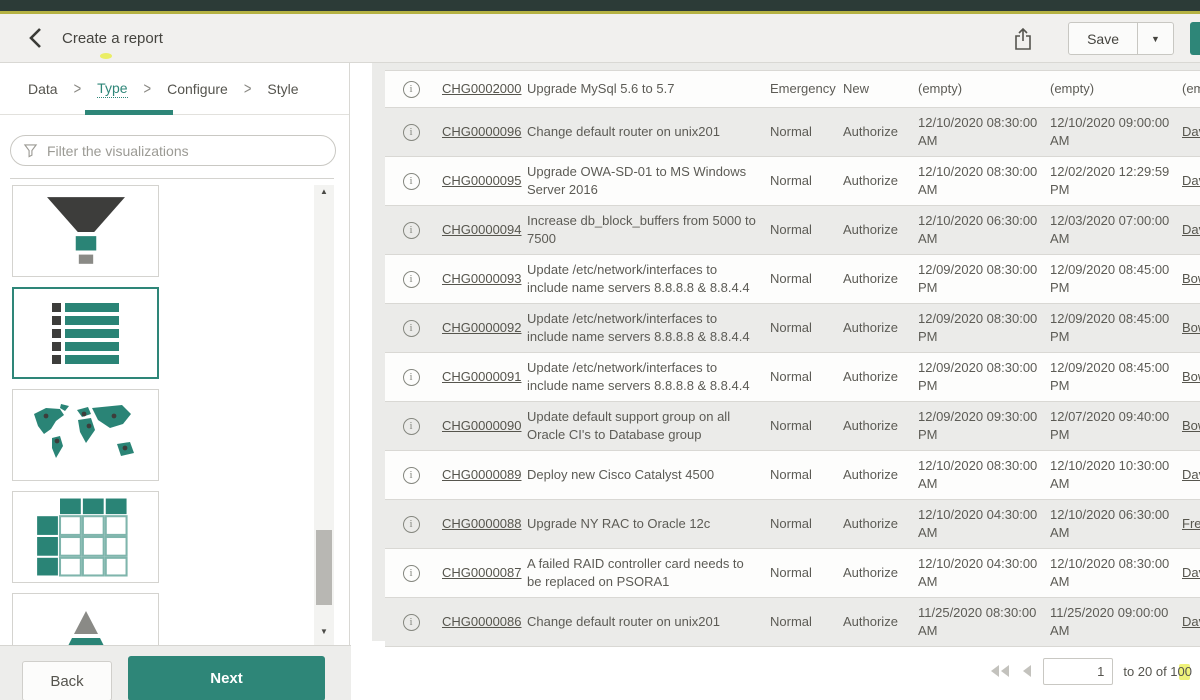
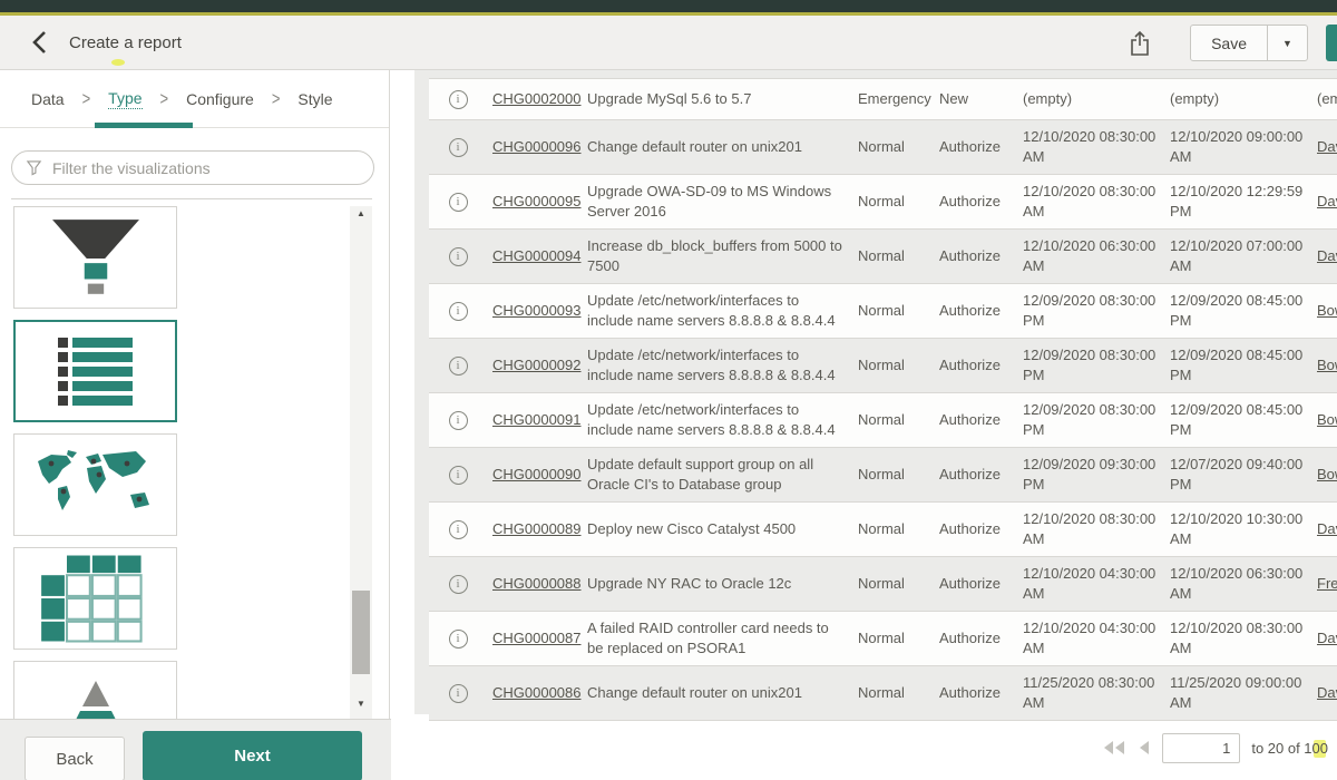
  Create a report
  Save
  ▼
  Data
  >
  Type
  >
  Configure
  >
  Style
  Filter the visualizations
  ▲
  ▼
  Back
  Next
  i
  CHG0002000
  Upgrade MySql 5.6 to 5.7
  Emergency
  New
  (empty)
  (empty)
  i
  CHG0000096
  Change default router on unix201
  Normal
  Authorize
  12/10/2020 08:30:00 AM
  12/10/2020 09:00:00 AM
  i
  CHG0000095
- Upgrade OWA-SD-01 to MS Windows Server 2016
+ Upgrade OWA-SD-09 to MS Windows Server 2016
  Normal
  Authorize
  12/10/2020 08:30:00 AM
- 12/02/2020 12:29:59 PM
+ 12/10/2020 12:29:59 PM
  i
  CHG0000094
  Increase db_block_buffers from 5000 to 7500
  Normal
  Authorize
  12/10/2020 06:30:00 AM
- 12/03/2020 07:00:00 AM
+ 12/10/2020 07:00:00 AM
  i
  CHG0000093
  Update /etc/network/interfaces to include name servers 8.8.8.8 & 8.8.4.4
  Normal
  Authorize
  12/09/2020 08:30:00 PM
  12/09/2020 08:45:00 PM
  i
  CHG0000092
  Update /etc/network/interfaces to include name servers 8.8.8.8 & 8.8.4.4
  Normal
  Authorize
  12/09/2020 08:30:00 PM
  12/09/2020 08:45:00 PM
  i
  CHG0000091
  Update /etc/network/interfaces to include name servers 8.8.8.8 & 8.8.4.4
  Normal
  Authorize
  12/09/2020 08:30:00 PM
  12/09/2020 08:45:00 PM
  i
  CHG0000090
  Update default support group on all Oracle CI's to Database group
  Normal
  Authorize
  12/09/2020 09:30:00 PM
  12/07/2020 09:40:00 PM
  i
  CHG0000089
  Deploy new Cisco Catalyst 4500
  Normal
  Authorize
  12/10/2020 08:30:00 AM
  12/10/2020 10:30:00 AM
  i
  CHG0000088
  Upgrade NY RAC to Oracle 12c
  Normal
  Authorize
  12/10/2020 04:30:00 AM
  12/10/2020 06:30:00 AM
  Fre
  i
  CHG0000087
  A failed RAID controller card needs to be replaced on PSORA1
  Normal
  Authorize
  12/10/2020 04:30:00 AM
  12/10/2020 08:30:00 AM
  i
  CHG0000086
  Change default router on unix201
  Normal
  Authorize
  11/25/2020 08:30:00 AM
  11/25/2020 09:00:00 AM
  1
  to 20 of 100
